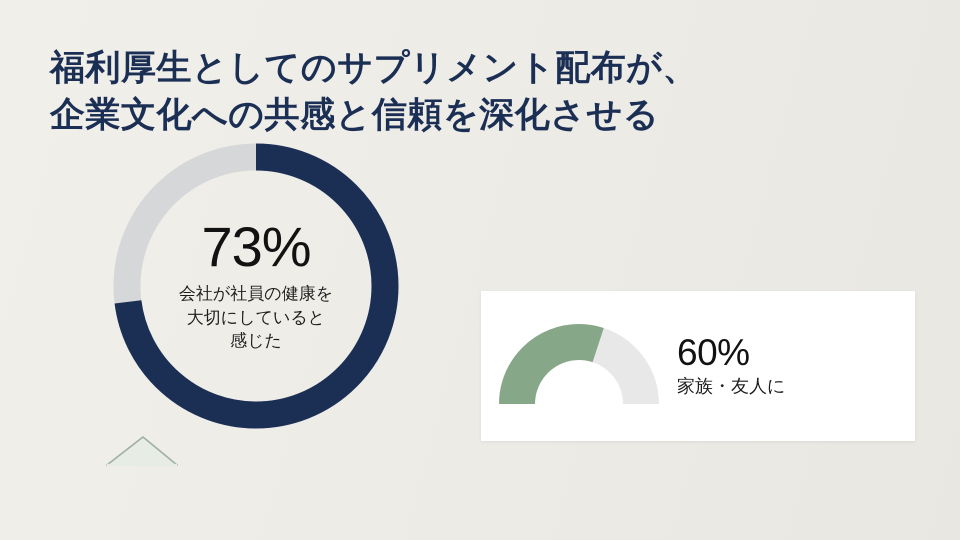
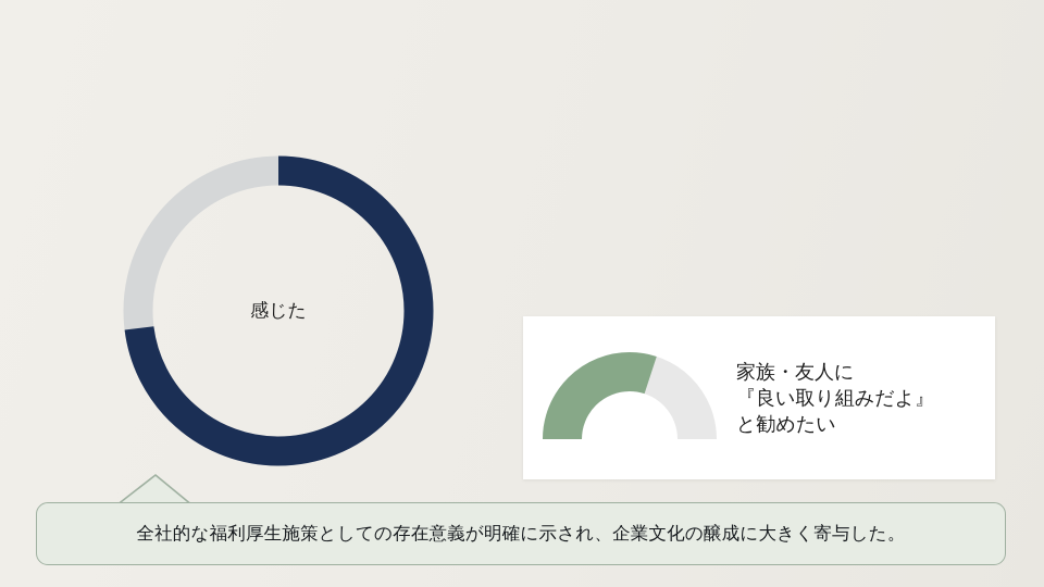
- 福利厚生としてのサプリメント配布が、
- 企業文化への共感と信頼を深化させる
- 73%
- 会社が社員の健康を
- 大切にしていると
  感じた
- 60%
  家族・友人に
+ 『良い取り組みだよ』
+ と勧めたい
+ 全社的な福利厚生施策としての存在意義が明確に示され、企業文化の醸成に大きく寄与した。
